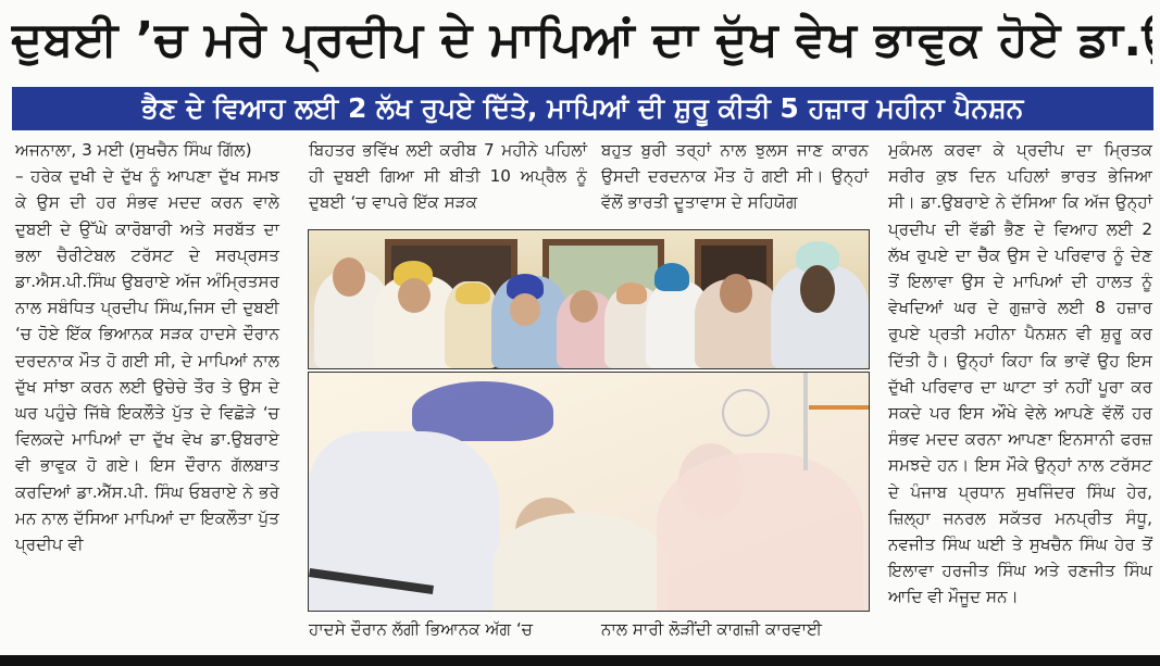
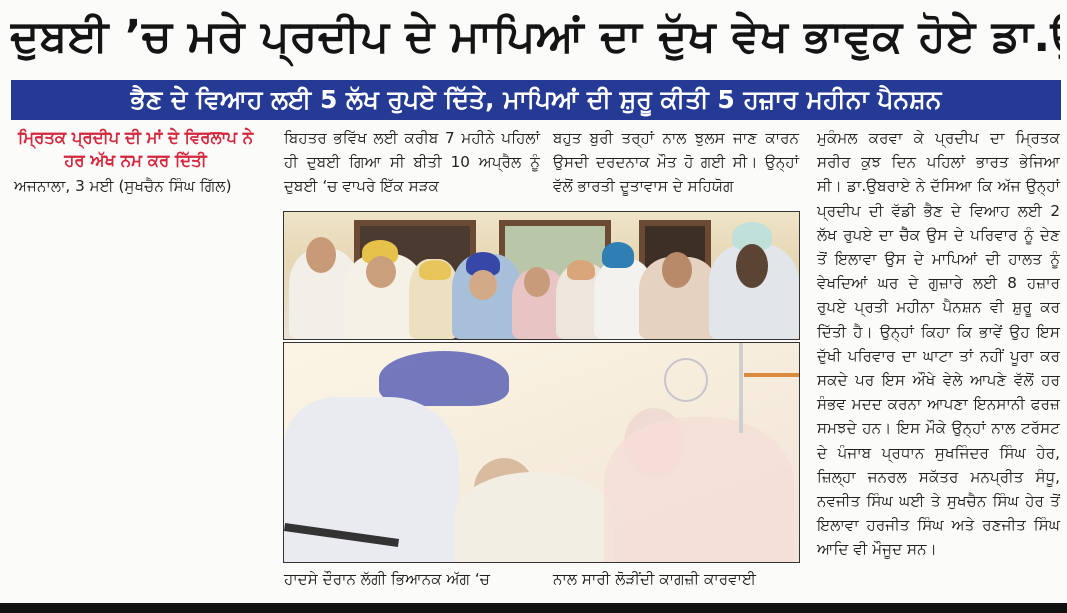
  ਦੁਬਈ ’ਚ ਮਰੇ ਪ੍ਰਦੀਪ ਦੇ ਮਾਪਿਆਂ ਦਾ ਦੁੱਖ ਵੇਖ ਭਾਵੁਕ ਹੋਏ ਡਾ.
- ਭੈਣ ਦੇ ਵਿਆਹ ਲਈ 2 ਲੱਖ ਰੁਪਏ ਦਿੱਤੇ, ਮਾਪਿਆਂ ਦੀ ਸ਼ੁਰੂ ਕੀਤੀ 5 ਹਜ਼ਾਰ ਮਹੀਨਾ ਪੈਨਸ਼ਨ
+ ਭੈਣ ਦੇ ਵਿਆਹ ਲਈ 5 ਲੱਖ ਰੁਪਏ ਦਿੱਤੇ, ਮਾਪਿਆਂ ਦੀ ਸ਼ੁਰੂ ਕੀਤੀ 5 ਹਜ਼ਾਰ ਮਹੀਨਾ ਪੈਨਸ਼ਨ
+ ਮ੍ਰਿਤਕ ਪ੍ਰਦੀਪ ਦੀ ਮਾਂ ਦੇ ਵਿਰਲਾਪ ਨੇ ਹਰ ਅੱਖ ਨਮ ਕਰ ਦਿੱਤੀ
  ਅਜਨਾਲਾ, 3 ਮਈ (ਸੁਖਚੈਨ ਸਿੰਘ ਗਿੱਲ)
- – ਹਰੇਕ ਦੁਖੀ ਦੇ ਦੁੱਖ ਨੂੰ ਆਪਣਾ ਦੁੱਖ ਸਮਝ ਕੇ ਉਸ ਦੀ ਹਰ ਸੰਭਵ ਮਦਦ ਕਰਨ ਵਾਲੇ ਦੁਬਈ ਦੇ ਉੱਘੇ ਕਾਰੋਬਾਰੀ ਅਤੇ ਸਰਬੱਤ ਦਾ ਭਲਾ ਚੈਰੀਟੇਬਲ ਟਰੱਸਟ ਦੇ ਸਰਪ੍ਰਸਤ ਡਾ.ਐਸ.ਪੀ.ਸਿੰਘ ਉਬਰਾਏ ਅੱਜ ਅੰਮ੍ਰਿਤਸਰ ਨਾਲ ਸਬੰਧਿਤ ਪ੍ਰਦੀਪ ਸਿੰਘ,ਜਿਸ ਦੀ ਦੁਬਈ ‘ਚ ਹੋਏ ਇੱਕ ਭਿਆਨਕ ਸੜਕ ਹਾਦਸੇ ਦੌਰਾਨ ਦਰਦਨਾਕ ਮੌਤ ਹੋ ਗਈ ਸੀ, ਦੇ ਮਾਪਿਆਂ ਨਾਲ ਦੁੱਖ ਸਾਂਝਾ ਕਰਨ ਲਈ ਉਚੇਚੇ ਤੌਰ ਤੇ ਉਸ ਦੇ ਘਰ ਪਹੁੰਚੇ ਜਿੱਥੇ ਇਕਲੌਤੇ ਪੁੱਤ ਦੇ ਵਿਛੋੜੇ ‘ਚ ਵਿਲਕਦੇ ਮਾਪਿਆਂ ਦਾ ਦੁੱਖ ਵੇਖ ਡਾ.ਉਬਰਾਏ ਵੀ ਭਾਵੁਕ ਹੋ ਗਏ। ਇਸ ਦੌਰਾਨ ਗੱਲਬਾਤ ਕਰਦਿਆਂ ਡਾ.ਐੱਸ.ਪੀ. ਸਿੰਘ ਓਬਰਾਏ ਨੇ ਭਰੇ ਮਨ ਨਾਲ ਦੱਸਿਆ ਮਾਪਿਆਂ ਦਾ ਇਕਲੌਤਾ ਪੁੱਤ ਪ੍ਰਦੀਪ ਵੀ
  ਬਿਹਤਰ ਭਵਿੱਖ ਲਈ ਕਰੀਬ 7 ਮਹੀਨੇ ਪਹਿਲਾਂ ਹੀ ਦੁਬਈ ਗਿਆ ਸੀ ਬੀਤੀ 10 ਅਪ੍ਰੈਲ ਨੂੰ ਦੁਬਈ ‘ਚ ਵਾਪਰੇ ਇੱਕ ਸੜਕ
  ਬਹੁਤ ਬੁਰੀ ਤਰ੍ਹਾਂ ਨਾਲ ਝੁਲਸ ਜਾਣ ਕਾਰਨ ਉਸਦੀ ਦਰਦਨਾਕ ਮੌਤ ਹੋ ਗਈ ਸੀ। ਉਨ੍ਹਾਂ ਵੱਲੋਂ ਭਾਰਤੀ ਦੂਤਾਵਾਸ ਦੇ ਸਹਿਯੋਗ
  ਮੁਕੰਮਲ ਕਰਵਾ ਕੇ ਪ੍ਰਦੀਪ ਦਾ ਮ੍ਰਿਤਕ ਸਰੀਰ ਕੁਝ ਦਿਨ ਪਹਿਲਾਂ ਭਾਰਤ ਭੇਜਿਆ ਸੀ। ਡਾ.ਉਬਰਾਏ ਨੇ ਦੱਸਿਆ ਕਿ ਅੱਜ ਉਨ੍ਹਾਂ ਪ੍ਰਦੀਪ ਦੀ ਵੱਡੀ ਭੈਣ ਦੇ ਵਿਆਹ ਲਈ 2 ਲੱਖ ਰੁਪਏ ਦਾ ਚੈੱਕ ਉਸ ਦੇ ਪਰਿਵਾਰ ਨੂੰ ਦੇਣ ਤੋਂ ਇਲਾਵਾ ਉਸ ਦੇ ਮਾਪਿਆਂ ਦੀ ਹਾਲਤ ਨੂੰ ਵੇਖਦਿਆਂ ਘਰ ਦੇ ਗੁਜ਼ਾਰੇ ਲਈ 8 ਹਜ਼ਾਰ ਰੁਪਏ ਪ੍ਰਤੀ ਮਹੀਨਾ ਪੈਨਸ਼ਨ ਵੀ ਸ਼ੁਰੂ ਕਰ ਦਿੱਤੀ ਹੈ। ਉਨ੍ਹਾਂ ਕਿਹਾ ਕਿ ਭਾਵੇਂ ਉਹ ਇਸ ਦੁੱਖੀ ਪਰਿਵਾਰ ਦਾ ਘਾਟਾ ਤਾਂ ਨਹੀਂ ਪੂਰਾ ਕਰ ਸਕਦੇ ਪਰ ਇਸ ਔਖੇ ਵੇਲੇ ਆਪਣੇ ਵੱਲੋਂ ਹਰ ਸੰਭਵ ਮਦਦ ਕਰਨਾ ਆਪਣਾ ਇਨਸਾਨੀ ਫਰਜ਼ ਸਮਝਦੇ ਹਨ। ਇਸ ਮੌਕੇ ਉਨ੍ਹਾਂ ਨਾਲ ਟਰੱਸਟ ਦੇ ਪੰਜਾਬ ਪ੍ਰਧਾਨ ਸੁਖਜਿੰਦਰ ਸਿੰਘ ਹੇਰ, ਜ਼ਿਲ੍ਹਾ ਜਨਰਲ ਸਕੱਤਰ ਮਨਪ੍ਰੀਤ ਸੰਧੂ, ਨਵਜੀਤ ਸਿੰਘ ਘਈ ਤੇ ਸੁਖਚੈਨ ਸਿੰਘ ਹੇਰ ਤੋਂ ਇਲਾਵਾ ਹਰਜੀਤ ਸਿੰਘ ਅਤੇ ਰਣਜੀਤ ਸਿੰਘ ਆਦਿ ਵੀ ਮੌਜੂਦ ਸਨ।
  ਹਾਦਸੇ ਦੌਰਾਨ ਲੱਗੀ ਭਿਆਨਕ ਅੱਗ ‘ਚ
  ਨਾਲ ਸਾਰੀ ਲੋੜੀਂਦੀ ਕਾਗਜ਼ੀ ਕਾਰਵਾਈ
